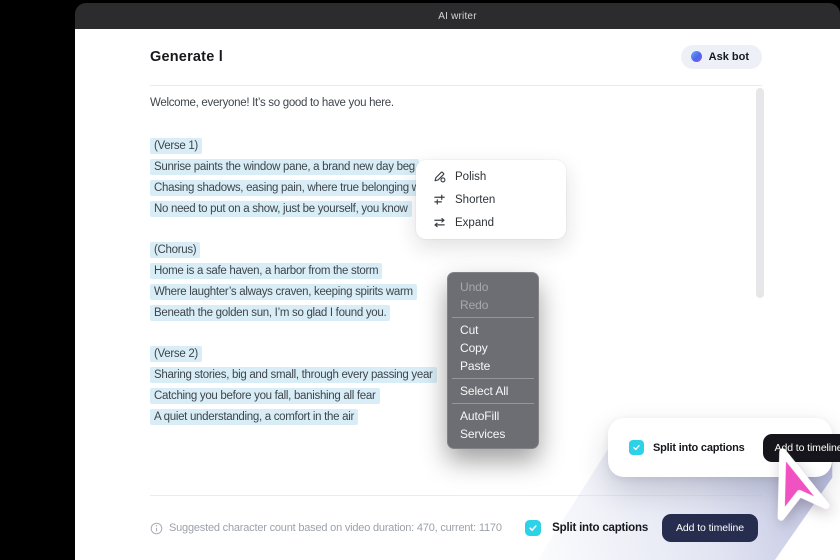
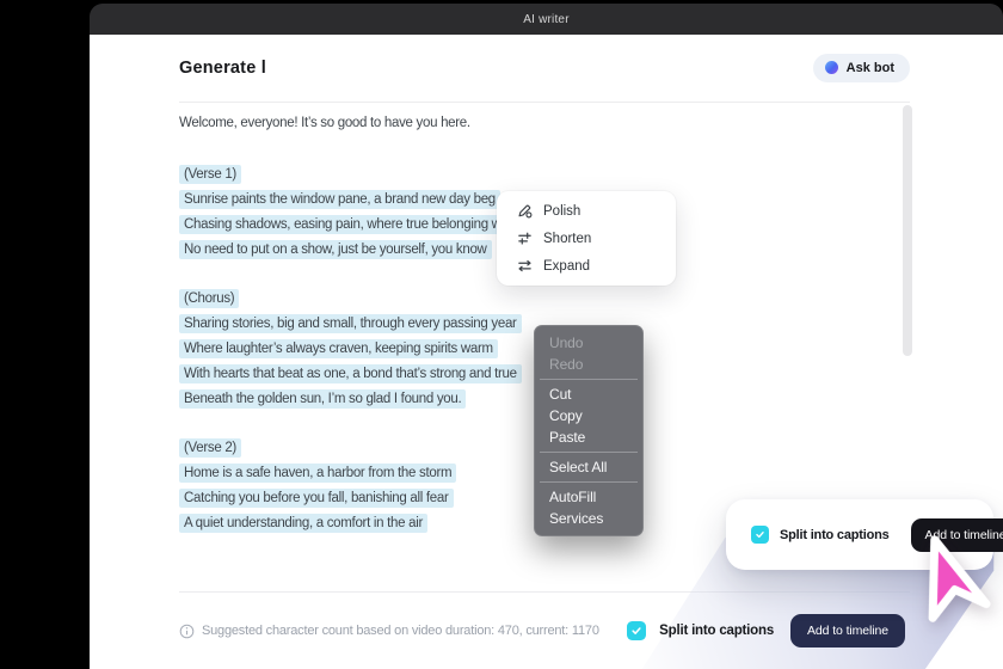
  AI writer
  Generate l
  Ask bot
  Welcome, everyone! It’s so good to have you here.
  (Verse 1)
  Sunrise paints the window pane, a brand new day beg
  Chasing shadows, easing pain, where true belonging
  No need to put on a show, just be yourself, you know
  (Chorus)
- Home is a safe haven, a harbor from the storm
+ Sharing stories, big and small, through every passing year
  Where laughter’s always craven, keeping spirits warm
+ With hearts that beat as one, a bond that’s strong and true
  Beneath the golden sun, I’m so glad I found you.
  (Verse 2)
- Sharing stories, big and small, through every passing year
+ Home is a safe haven, a harbor from the storm
  Catching you before you fall, banishing all fear
  A quiet understanding, a comfort in the air
  Suggested character count based on video duration: 470, current: 1170
  Split into captions
  Add to timeline
  Polish
  Shorten
  Expand
  Undo
  Redo
  Cut
  Copy
  Paste
  Select All
  AutoFill
  Services
  Split into captions
  Add to timelin
